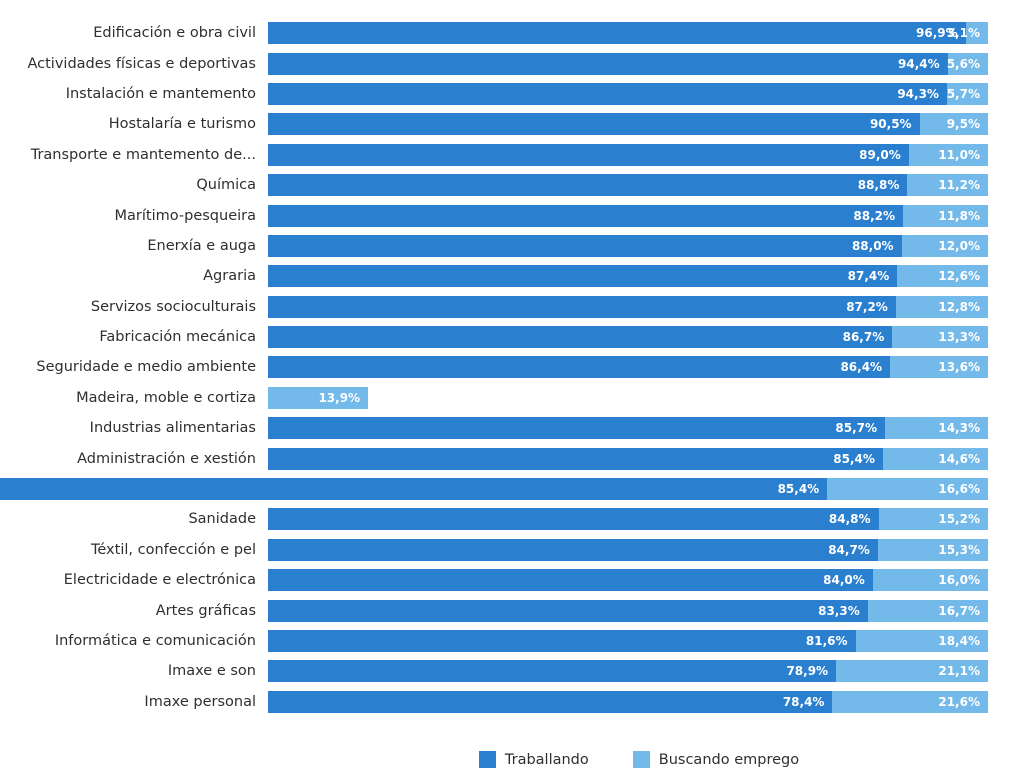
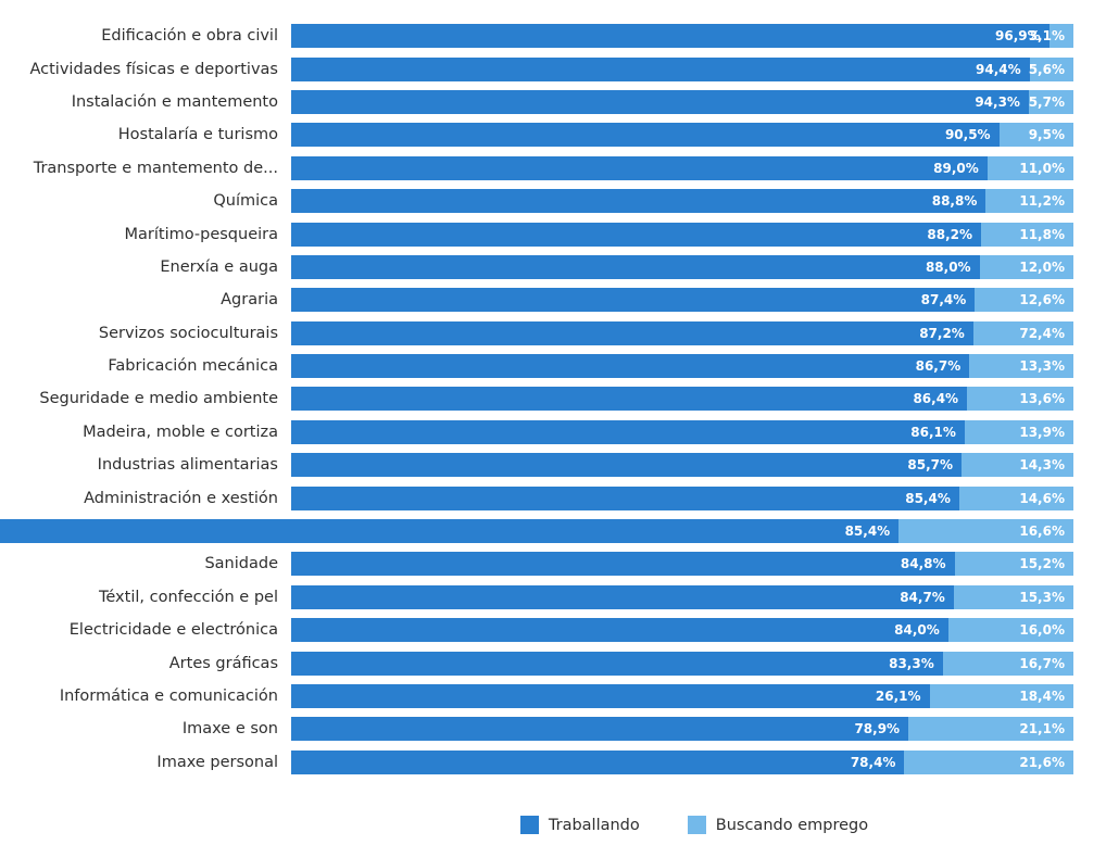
  Edificación e obra civil
  96,9%
  3,1%
  Actividades físicas e deportivas
  94,4%
  5,6%
  Instalación e mantemento
  94,3%
  5,7%
  Hostalaría e turismo
  90,5%
  9,5%
  Transporte e mantemento de...
  89,0%
  11,0%
  Química
  88,8%
  11,2%
  Marítimo-pesqueira
  88,2%
  11,8%
  Enerxía e auga
  88,0%
  12,0%
  Agraria
  87,4%
  12,6%
  Servizos socioculturais
  87,2%
- 12,8%
+ 72,4%
  Fabricación mecánica
  86,7%
  13,3%
  Seguridade e medio ambiente
  86,4%
  13,6%
  Madeira, moble e cortiza
+ 86,1%
  13,9%
  Industrias alimentarias
  85,7%
  14,3%
  Administración e xestión
  85,4%
  14,6%
  85,4%
  16,6%
  Sanidade
  84,8%
  15,2%
  Téxtil, confección e pel
  84,7%
  15,3%
  Electricidade e electrónica
  84,0%
  16,0%
  Artes gráficas
  83,3%
  16,7%
  Informática e comunicación
- 81,6%
+ 26,1%
  18,4%
  Imaxe e son
  78,9%
  21,1%
  Imaxe personal
  78,4%
  21,6%
  Traballando
  Buscando emprego
